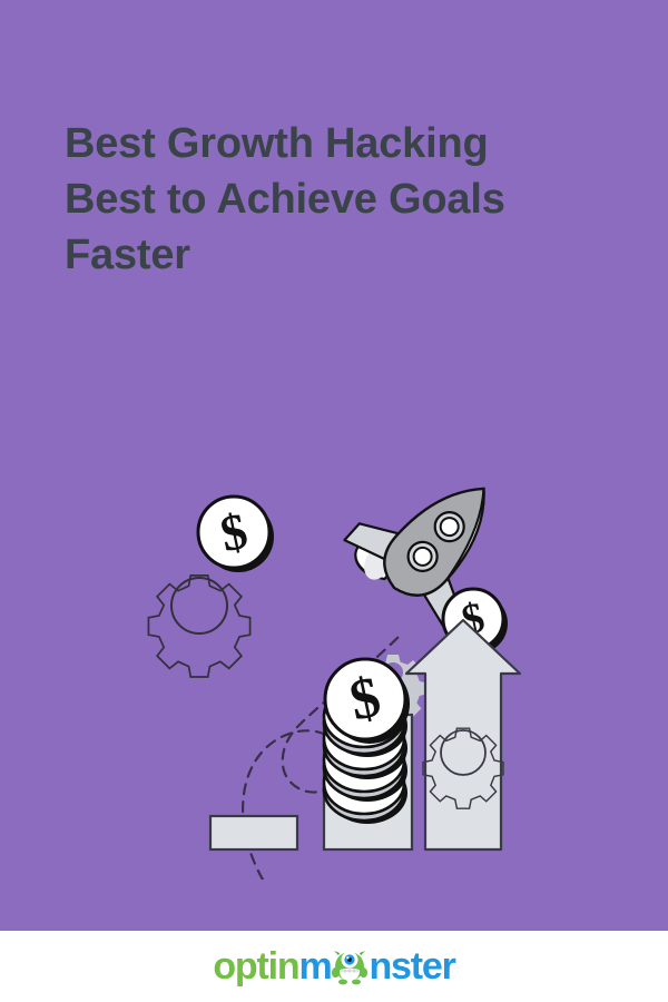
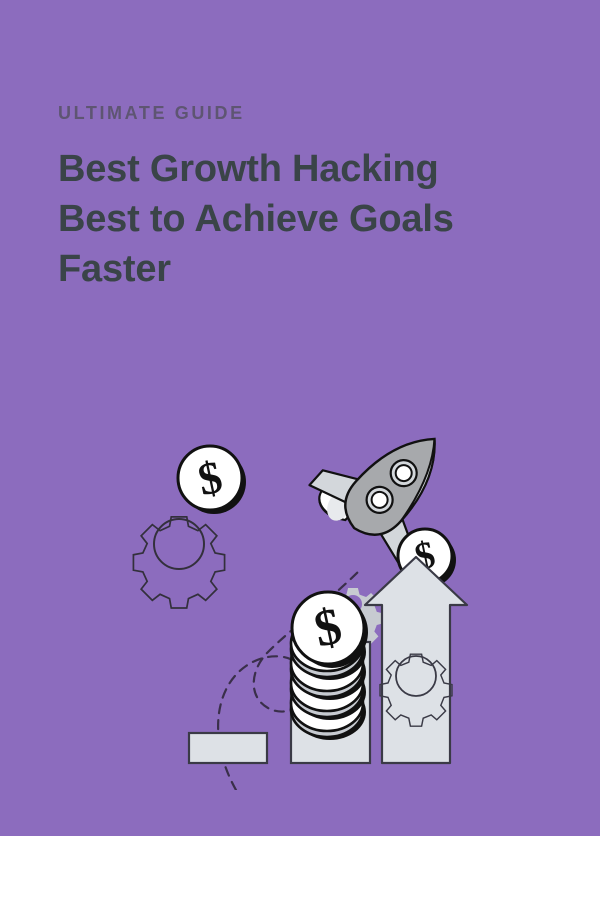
+ ULTIMATE GUIDE
  Best Growth Hacking Best to Achieve Goals Faster
- optin
- m
- nster
